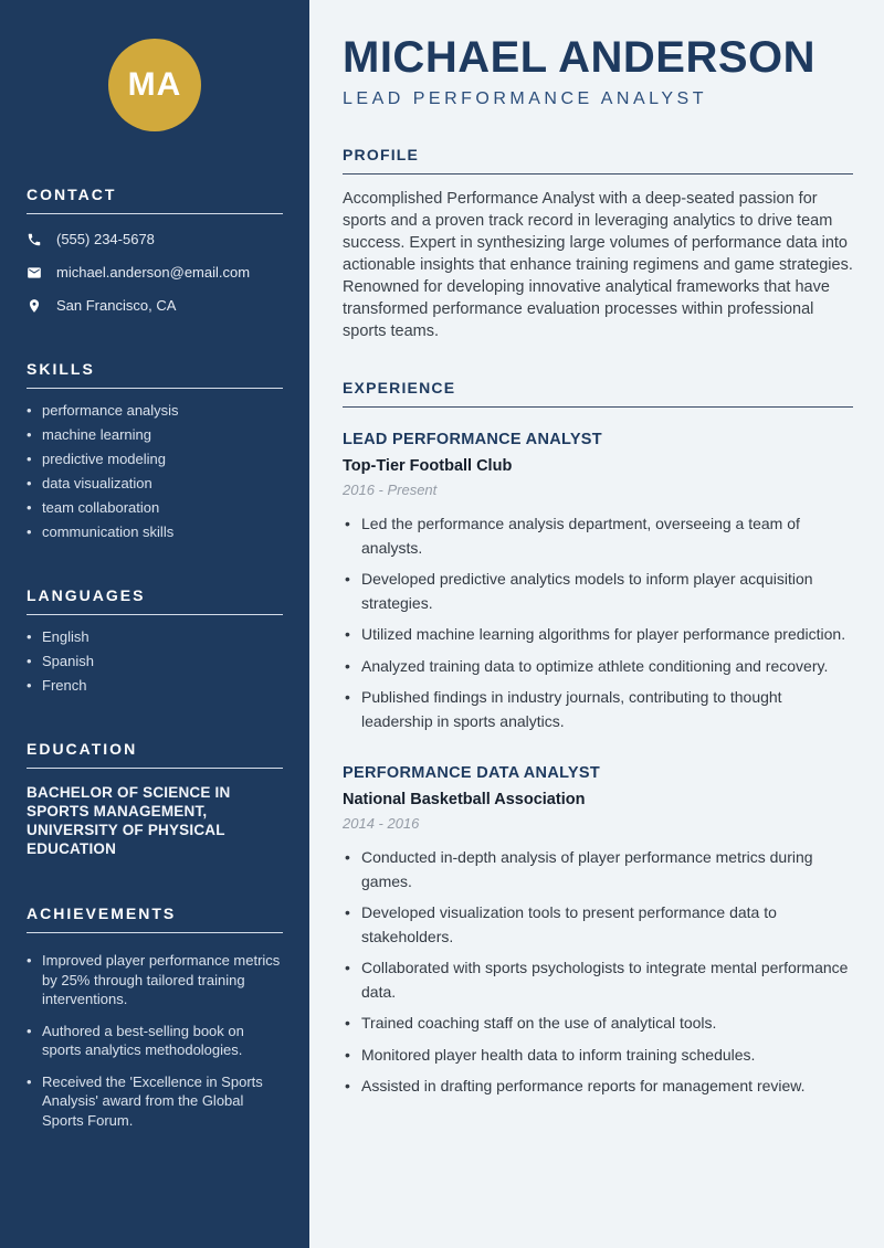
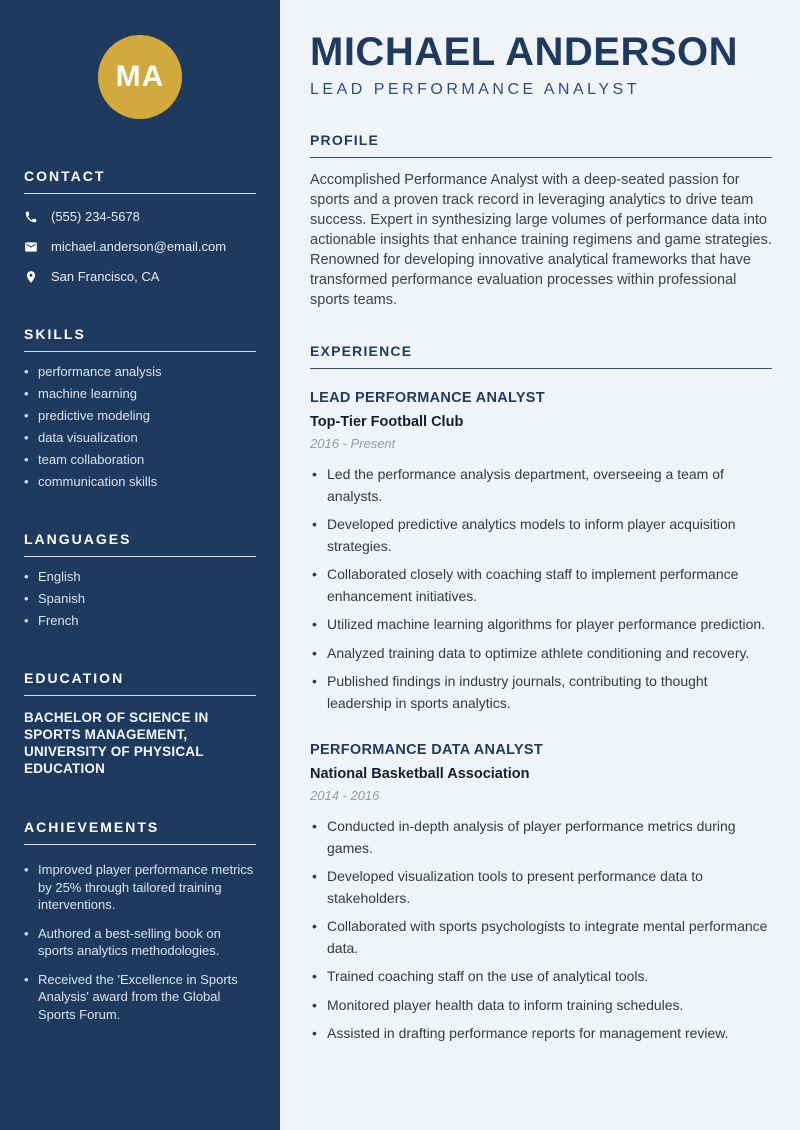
  MA
  CONTACT
  (555) 234-5678
  michael.anderson@email.com
  San Francisco, CA
  SKILLS
  performance analysis
  machine learning
  predictive modeling
  data visualization
  team collaboration
  communication skills
  LANGUAGES
  English
  Spanish
  French
  EDUCATION
  BACHELOR OF SCIENCE IN SPORTS MANAGEMENT, UNIVERSITY OF PHYSICAL EDUCATION
  ACHIEVEMENTS
  Improved player performance metrics by 25% through tailored training interventions.
  Authored a best-selling book on sports analytics methodologies.
  Received the 'Excellence in Sports Analysis' award from the Global Sports Forum.
  MICHAEL ANDERSON
  LEAD PERFORMANCE ANALYST
  PROFILE
  Accomplished Performance Analyst with a deep-seated passion for sports and a proven track record in leveraging analytics to drive team success. Expert in synthesizing large volumes of performance data into actionable insights that enhance training regimens and game strategies. Renowned for developing innovative analytical frameworks that have transformed performance evaluation processes within professional sports teams.
  EXPERIENCE
  LEAD PERFORMANCE ANALYST
  Top-Tier Football Club
  2016 - Present
  Led the performance analysis department, overseeing a team of analysts.
  Developed predictive analytics models to inform player acquisition strategies.
+ Collaborated closely with coaching staff to implement performance enhancement initiatives.
  Utilized machine learning algorithms for player performance prediction.
  Analyzed training data to optimize athlete conditioning and recovery.
  Published findings in industry journals, contributing to thought leadership in sports analytics.
  PERFORMANCE DATA ANALYST
  National Basketball Association
  2014 - 2016
  Conducted in-depth analysis of player performance metrics during games.
  Developed visualization tools to present performance data to stakeholders.
  Collaborated with sports psychologists to integrate mental performance data.
  Trained coaching staff on the use of analytical tools.
  Monitored player health data to inform training schedules.
  Assisted in drafting performance reports for management review.
